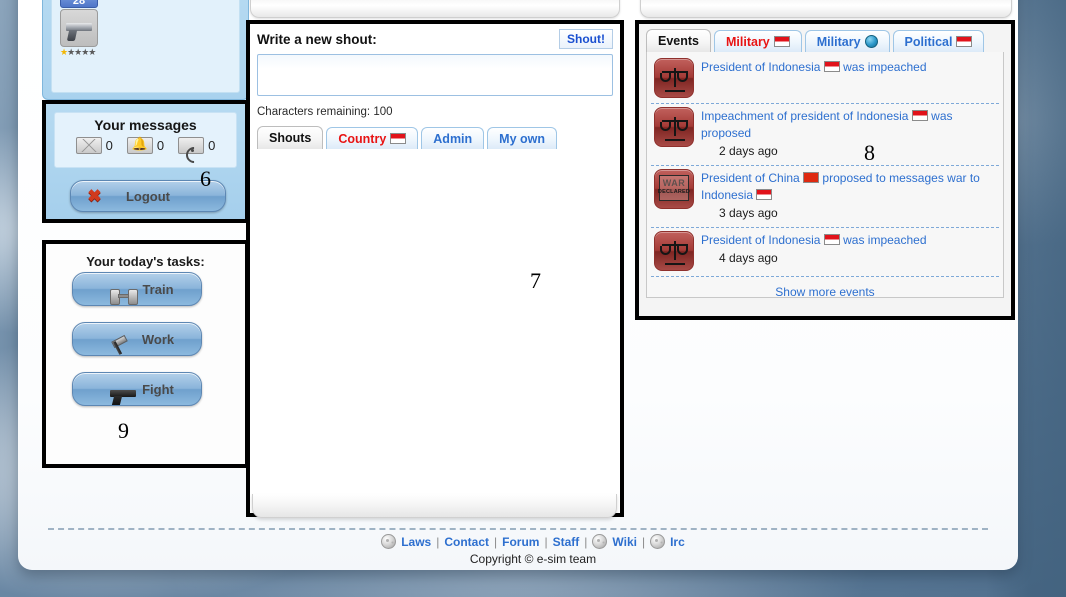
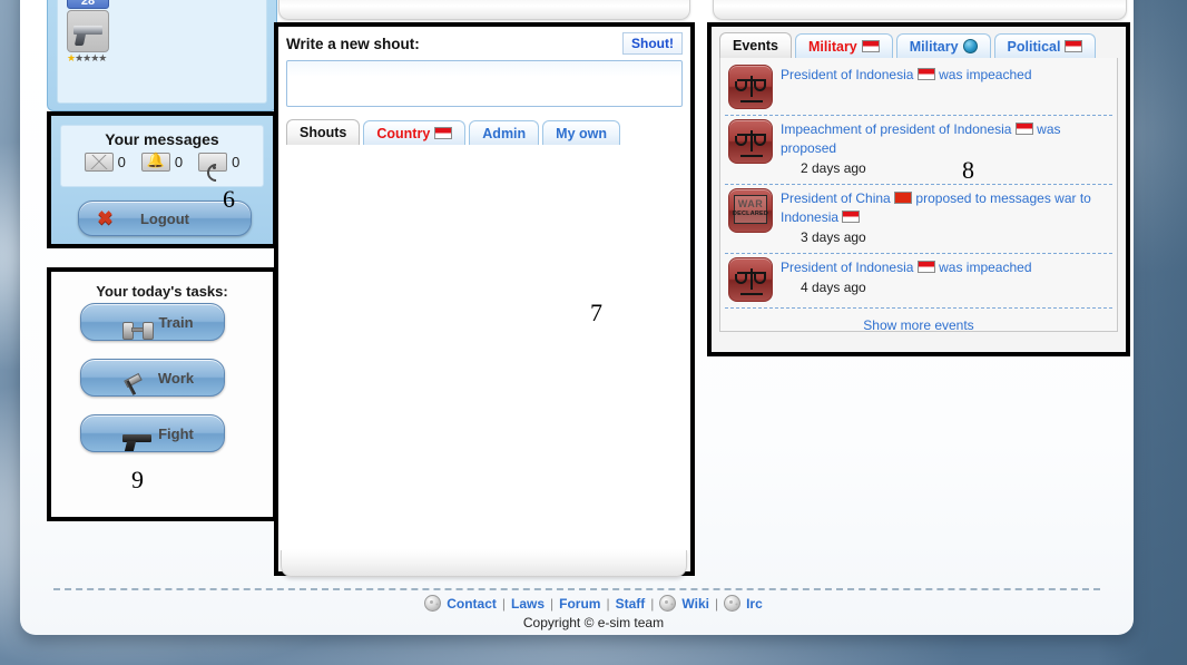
  28
  ★★★★★
  Your messages
  0
  0
  0
  ✖
  Logout
  6
  Your today's tasks:
  Train
  Work
  Fight
  9
  Write a new shout:
  Shout!
- Characters remaining: 100
  Shouts
  Country
  Admin
  My own
  7
  Events
  Military
  Military
  Political
  President of Indonesia was impeached
  Impeachment of president of Indonesia was proposed
  2 days ago
  President of China proposed to messages war to Indonesia
  3 days ago
  President of Indonesia was impeached
  4 days ago
  Show more events
  8
- Laws
+ Contact
  |
- Contact
+ Laws
  |
  Forum
  |
  Staff
  |
  Wiki
  |
  Irc
  Copyright © e-sim team
